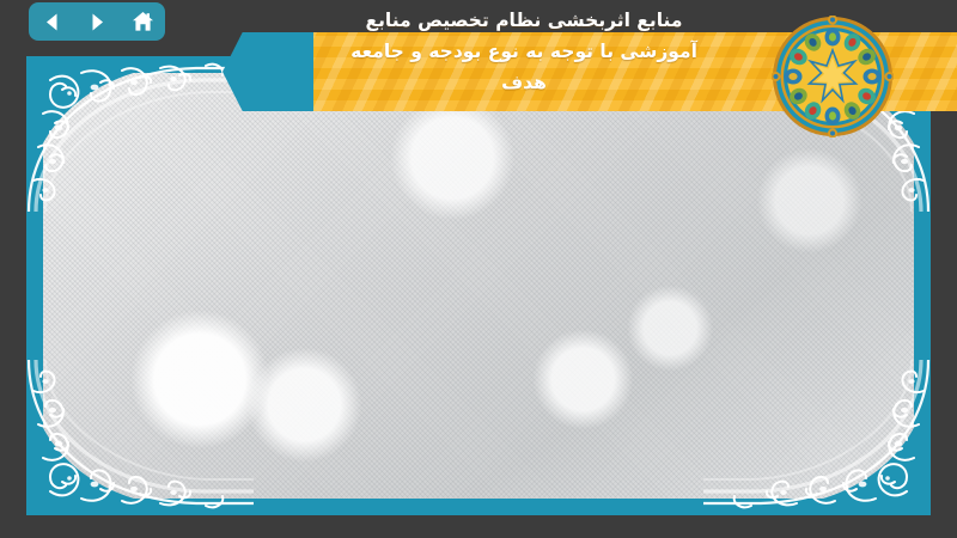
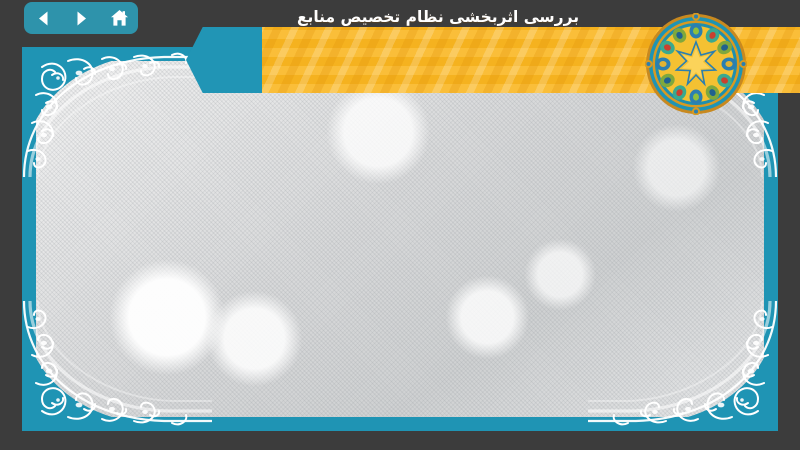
- منابع اثربخشی نظام تخصیص منابع
+ بررسی اثربخشی نظام تخصیص منابع
- آموزشی با توجه به نوع بودجه و جامعه
- هدف
